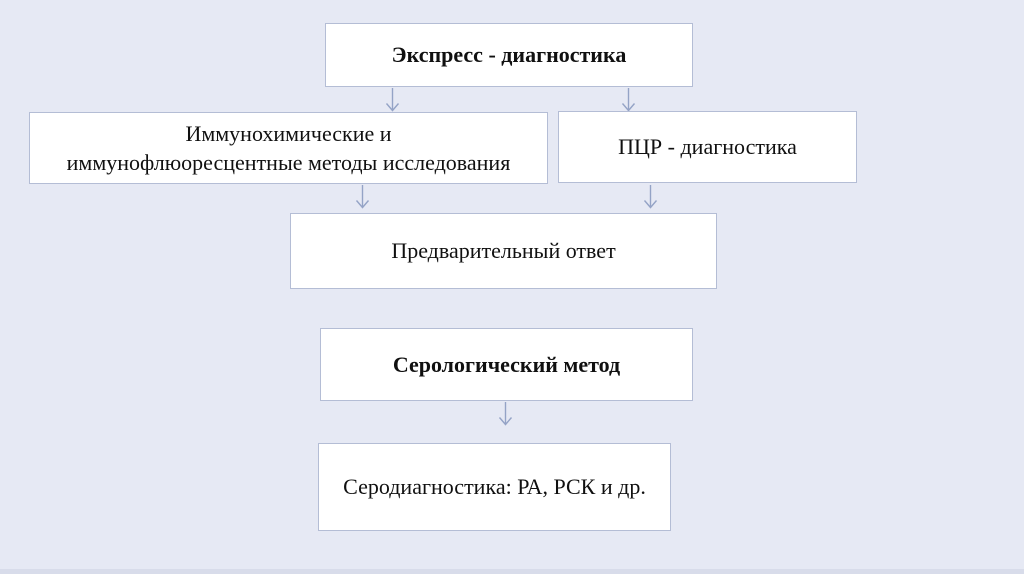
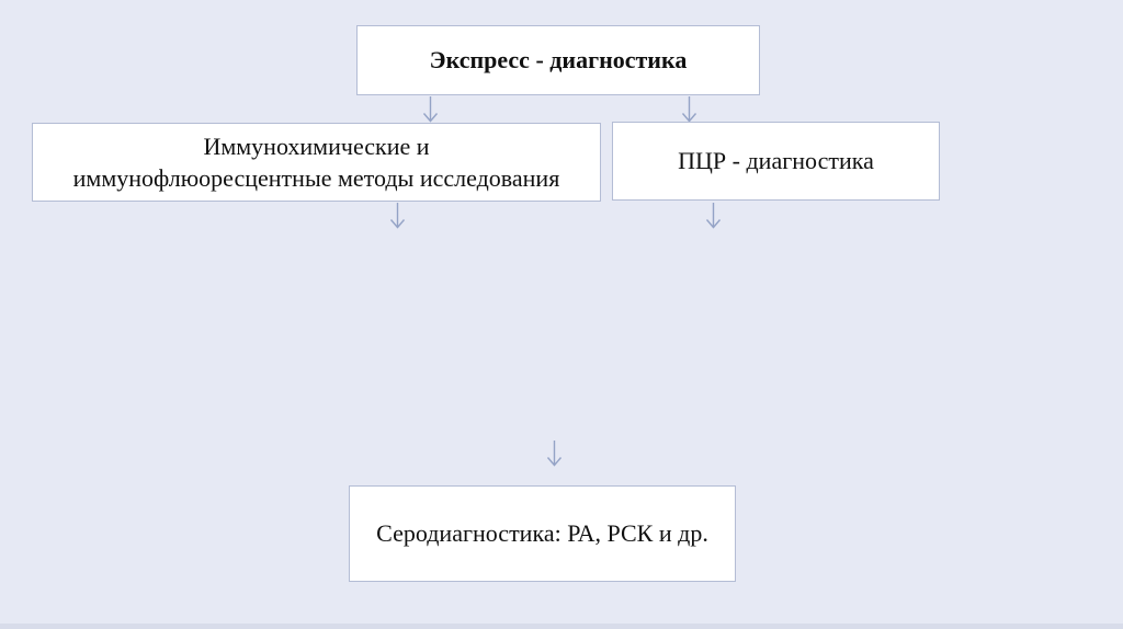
  Экспресс - диагностика
  Иммунохимические и
  иммунофлюоресцентные методы исследования
  ПЦР - диагностика
- Предварительный ответ
- Серологический метод
  Серодиагностика: РА, РСК и др.
